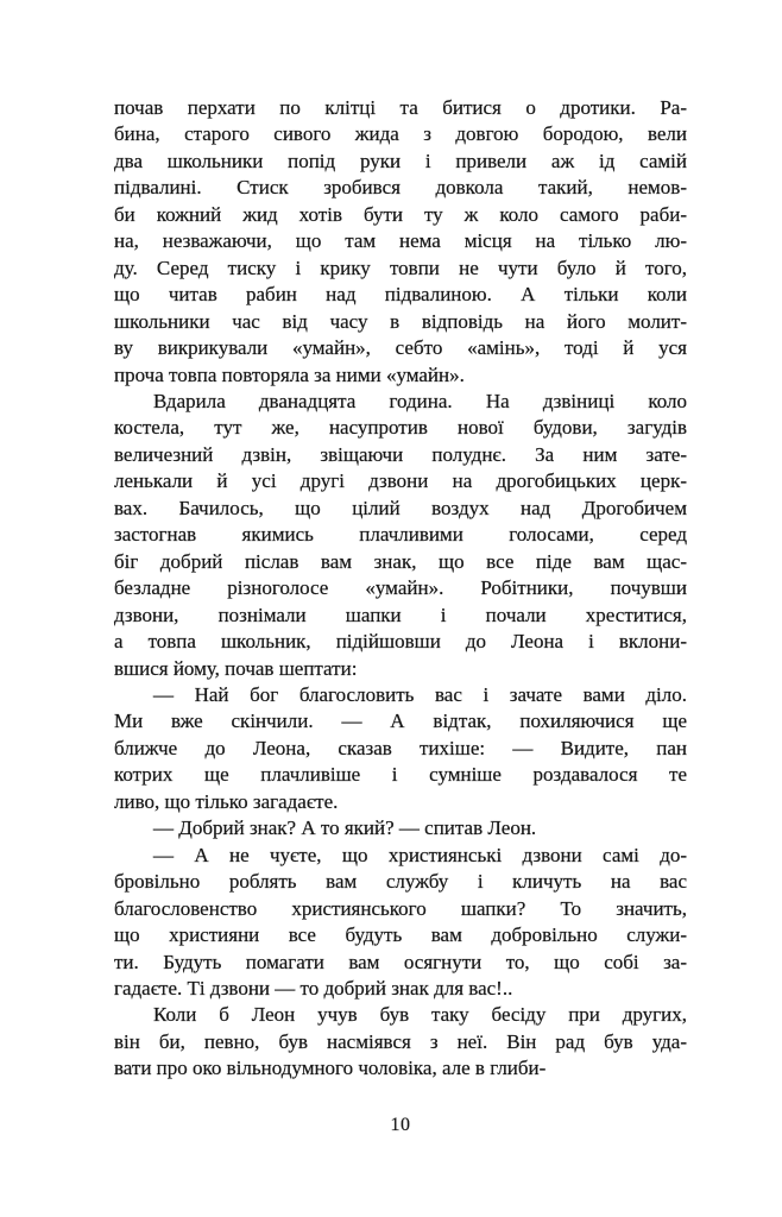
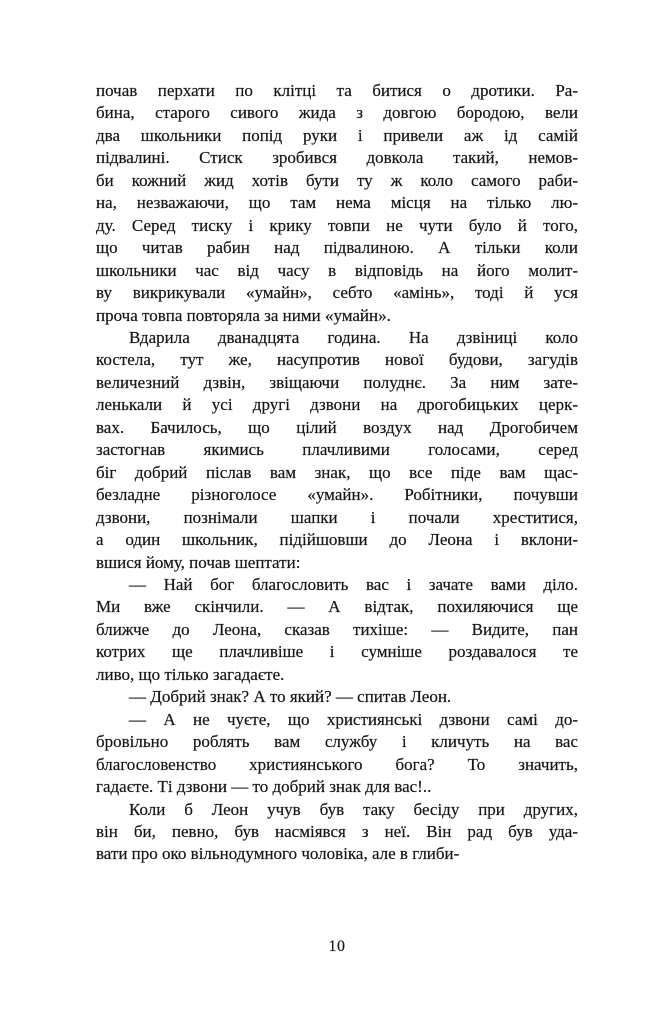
  почав перхати по клітці та битися о дротики. Ра-
  бина, старого сивого жида з довгою бородою, вели
  два школьники попід руки і привели аж ід самій
  підвалині. Стиск зробився довкола такий, немов-
  би кожний жид хотів бути ту ж коло самого раби-
  на, незважаючи, що там нема місця на тілько лю-
  ду. Серед тиску і крику товпи не чути було й того,
  що читав рабин над підвалиною. А тільки коли
  школьники час від часу в відповідь на його молит-
  ву викрикували «умайн», себто «амінь», тоді й уся
  проча товпа повторяла за ними «умайн».
  Вдарила дванадцята година. На дзвіниці коло
  костела, тут же, насупротив нової будови, загудів
  величезний дзвін, звіщаючи полуднє. За ним зате-
  ленькали й усі другі дзвони на дрогобицьких церк-
  вах. Бачилось, що цілий воздух над Дрогобичем
  застогнав якимись плачливими голосами, серед
  біг добрий післав вам знак, що все піде вам щас-
  безладне різноголосе «умайн». Робітники, почувши
  дзвони, познімали шапки і почали хреститися,
- а товпа школьник, підійшовши до Леона і вклони-
+ а один школьник, підійшовши до Леона і вклони-
  вшися йому, почав шептати:
  — Най бог благословить вас і зачате вами діло.
  Ми вже скінчили. — А відтак, похиляючися ще
  ближче до Леона, сказав тихіше: — Видите, пан
  котрих ще плачливіше і сумніше роздавалося те
  ливо, що тілько загадаєте.
  — Добрий знак? А то який? — спитав Леон.
  — А не чуєте, що християнські дзвони самі до-
  бровільно роблять вам службу і кличуть на вас
- благословенство християнського шапки? То значить,
+ благословенство християнського бога? То значить,
- що християни все будуть вам добровільно служи-
- ти. Будуть помагати вам осягнути то, що собі за-
  гадаєте. Ті дзвони — то добрий знак для вас!..
  Коли б Леон учув був таку бесіду при других,
  він би, певно, був насміявся з неї. Він рад був уда-
  вати про око вільнодумного чоловіка, але в глиби-
  10
